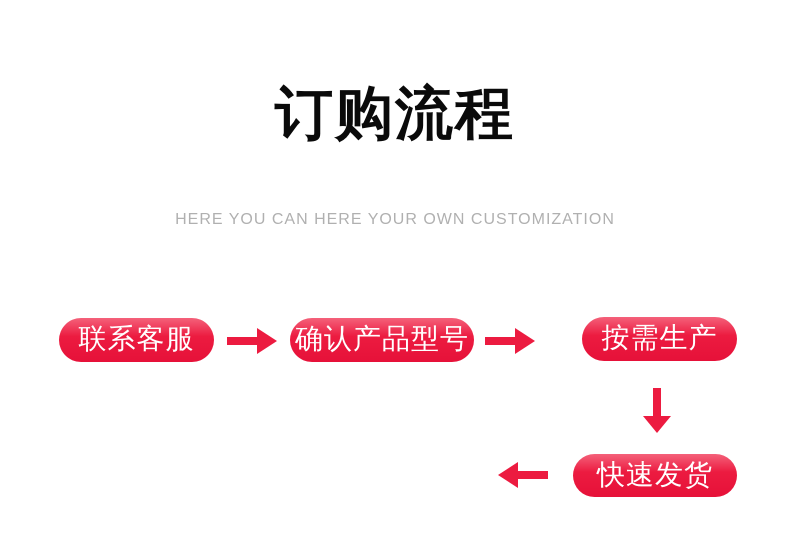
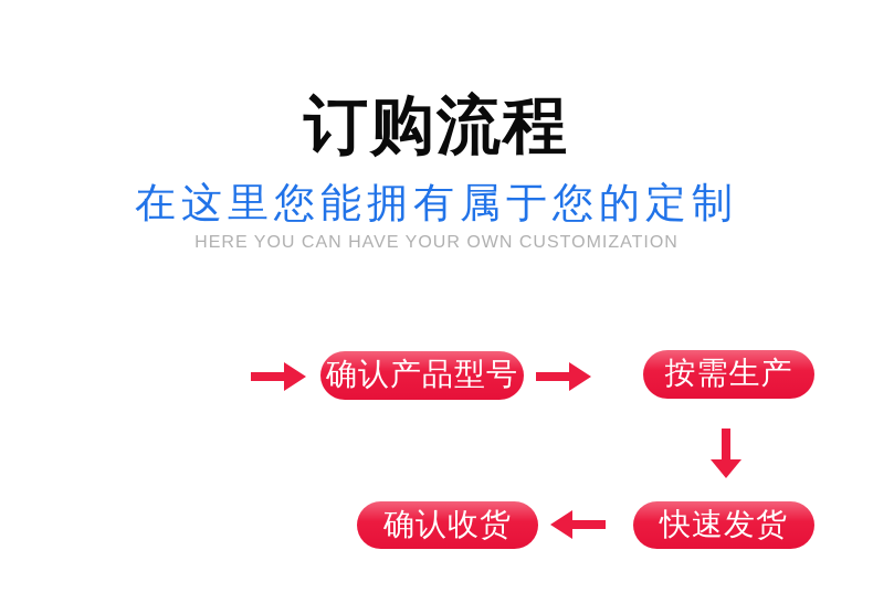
  订购流程
+ 在这里您能拥有属于您的定制
- HERE YOU CAN HERE YOUR OWN CUSTOMIZATION
+ HERE YOU CAN HAVE YOUR OWN CUSTOMIZATION
- 联系客服
  确认产品型号
  按需生产
  快速发货
+ 确认收货
